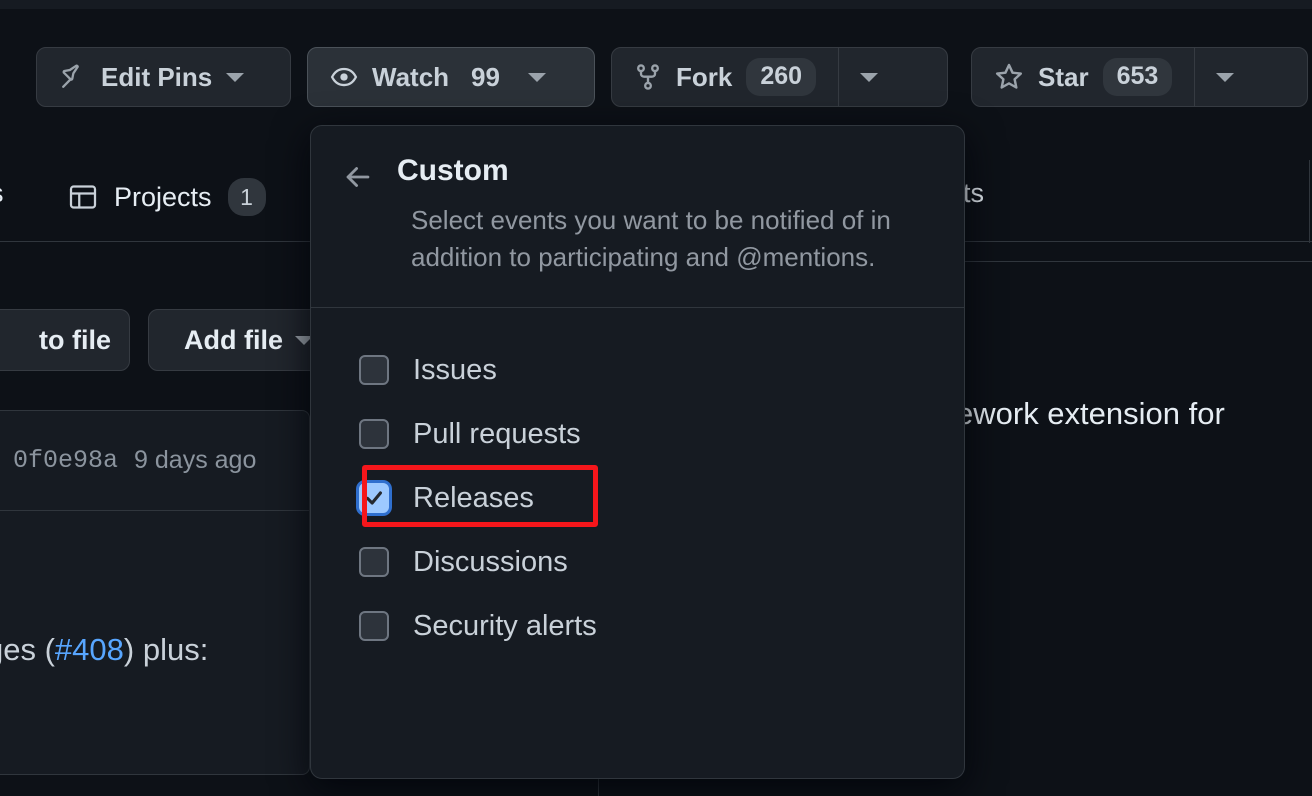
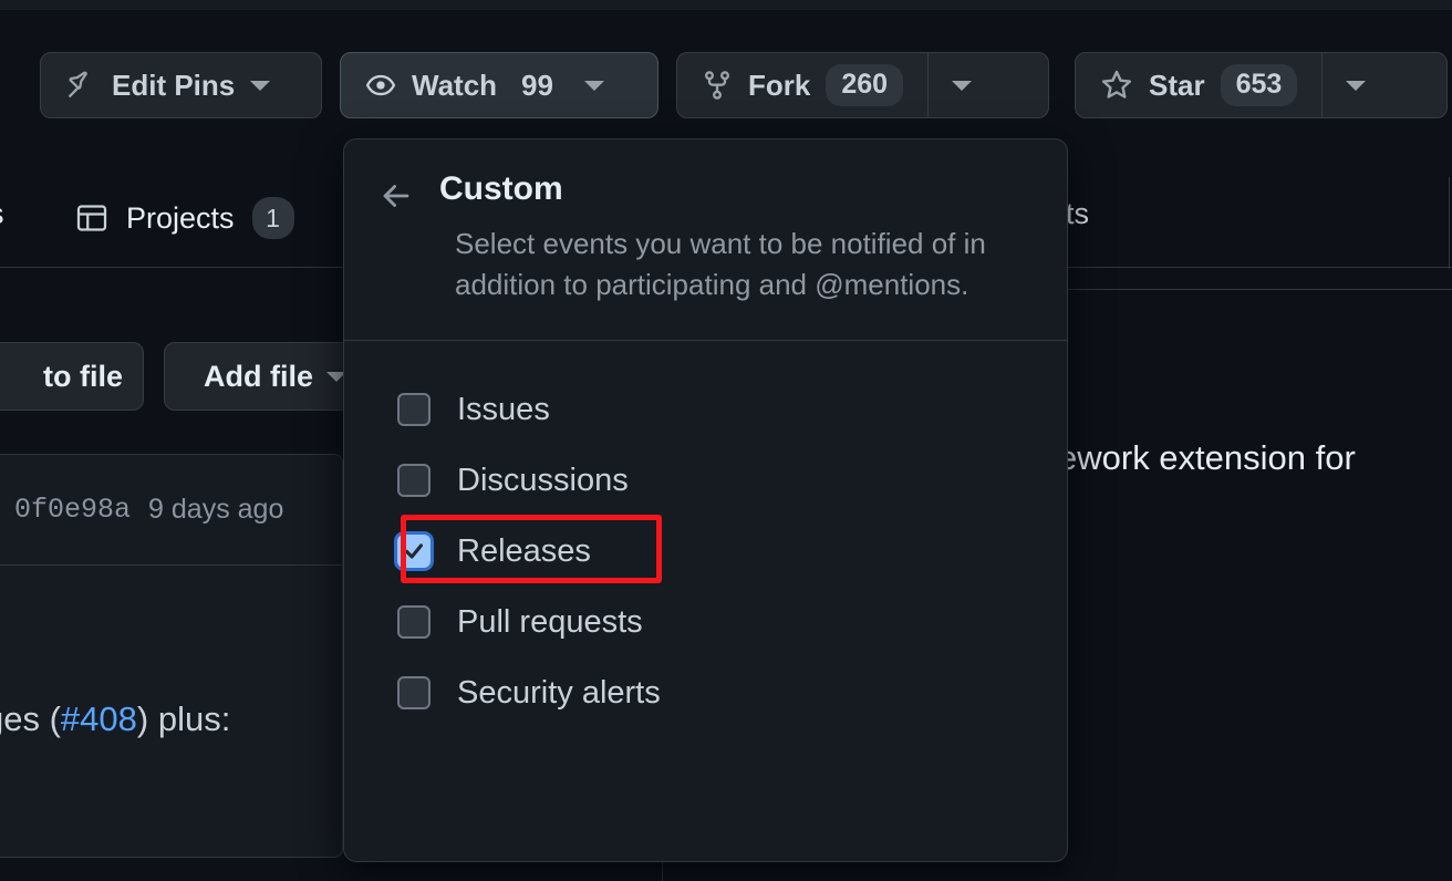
  Edit Pins
  Watch
  99
  Fork
  260
  Star
  653
  Projects
  1
  ts
  to file
  Add file
  0f0e98a
  9 days ago
  es (#408) plus:
  work extension for
  Custom
  Select events you want to be notified of in addition to participating and @mentions.
  Issues
- Pull requests
+ Discussions
  Releases
- Discussions
+ Pull requests
  Security alerts
